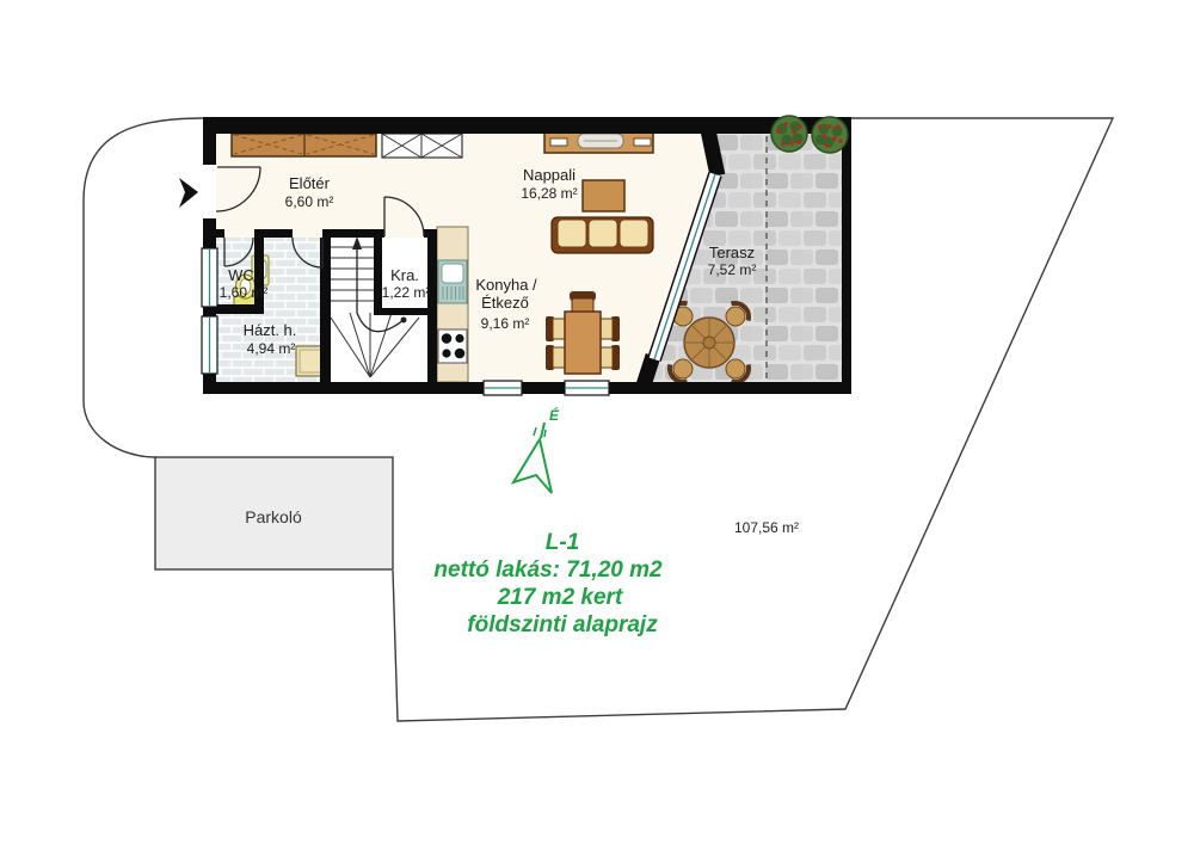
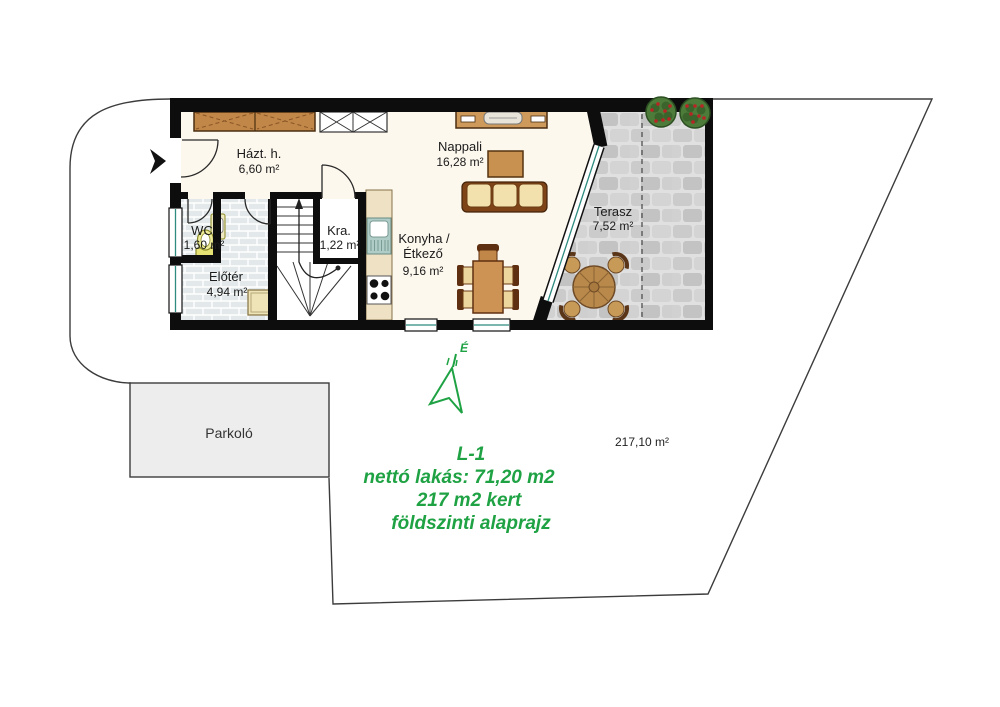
  Parkoló
- Előtér
+ Házt. h.
  6,60 m²
  WC
  1,60 m²
- Házt. h.
+ Előtér
  4,94 m²
  Kra.
  1,22 m²
  Konyha /
  Étkező
  9,16 m²
  Nappali
  16,28 m²
  Terasz
  7,52 m²
- 107,56 m²
+ 217,10 m²
  É
  L-1
  nettó lakás: 71,20 m2
  217 m2 kert
  földszinti alaprajz
